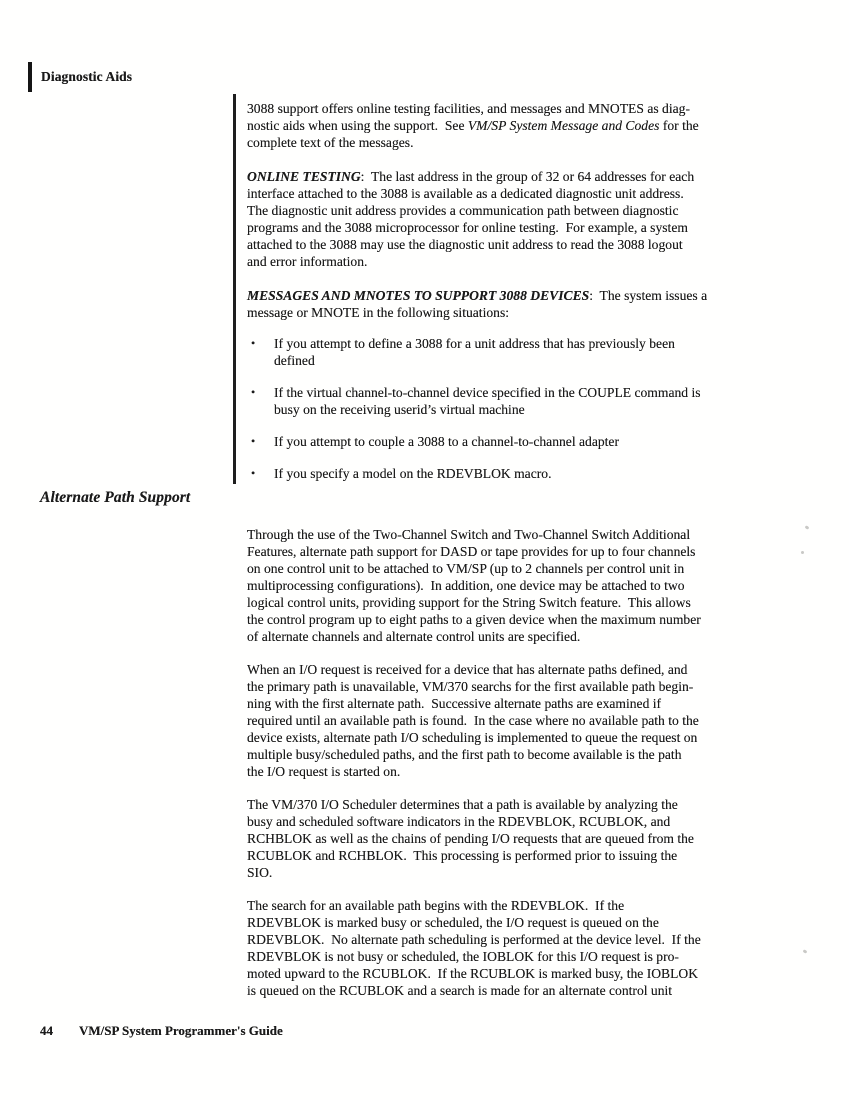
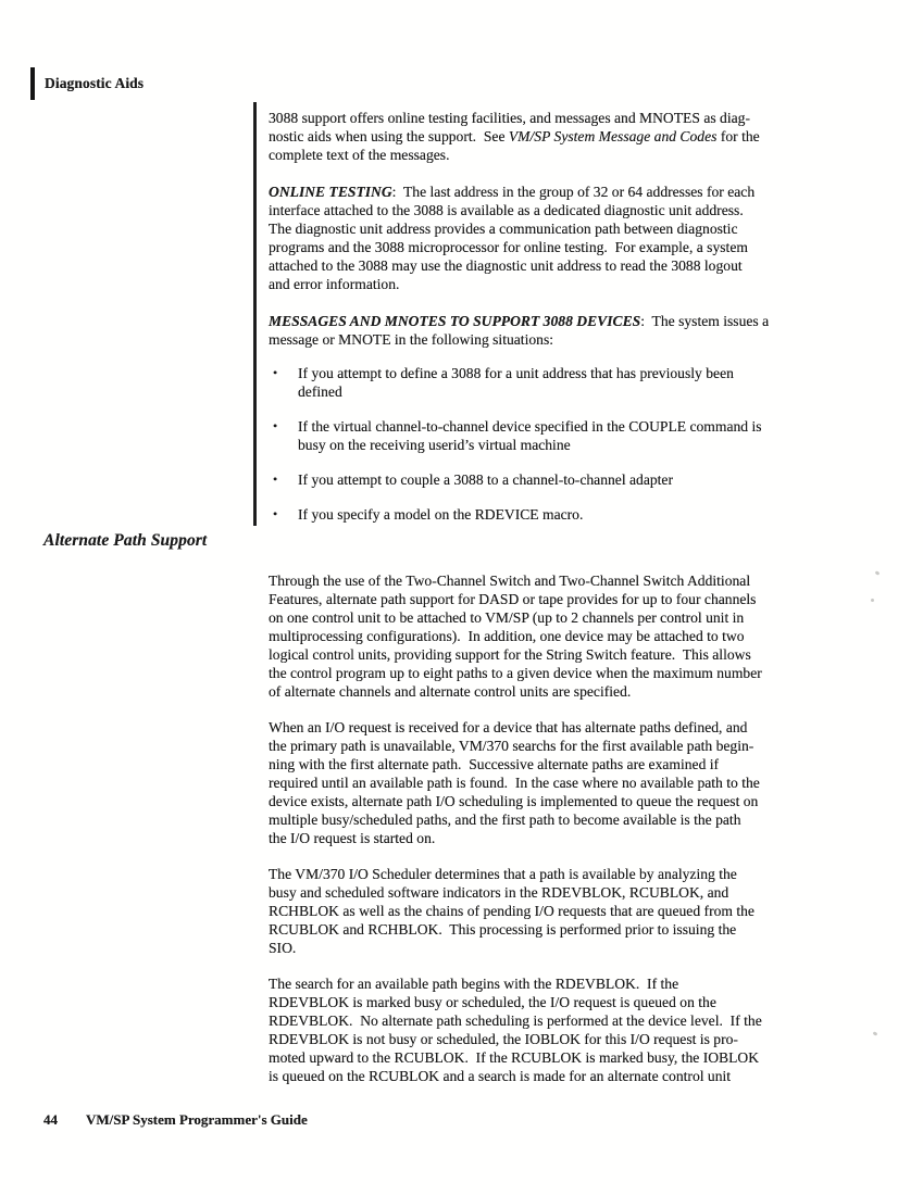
  Diagnostic Aids
  3088 support offers online testing facilities, and messages and MNOTES as diag-
  nostic aids when using the support. See VM/SP System Message and Codes for the
  complete text of the messages.
  ONLINE TESTING: The last address in the group of 32 or 64 addresses for each
  interface attached to the 3088 is available as a dedicated diagnostic unit address.
  The diagnostic unit address provides a communication path between diagnostic
  programs and the 3088 microprocessor for online testing. For example, a system
  attached to the 3088 may use the diagnostic unit address to read the 3088 logout
  and error information.
  MESSAGES AND MNOTES TO SUPPORT 3088 DEVICES: The system issues a
  message or MNOTE in the following situations:
  •
  If you attempt to define a 3088 for a unit address that has previously been
  defined
  •
  If the virtual channel-to-channel device specified in the COUPLE command is
  busy on the receiving userid’s virtual machine
  •
  If you attempt to couple a 3088 to a channel-to-channel adapter
  •
- If you specify a model on the RDEVBLOK macro.
+ If you specify a model on the RDEVICE macro.
  Alternate Path Support
  Through the use of the Two-Channel Switch and Two-Channel Switch Additional
  Features, alternate path support for DASD or tape provides for up to four channels
  on one control unit to be attached to VM/SP (up to 2 channels per control unit in
  multiprocessing configurations). In addition, one device may be attached to two
  logical control units, providing support for the String Switch feature. This allows
  the control program up to eight paths to a given device when the maximum number
  of alternate channels and alternate control units are specified.
  When an I/O request is received for a device that has alternate paths defined, and
  the primary path is unavailable, VM/370 searchs for the first available path begin-
  ning with the first alternate path. Successive alternate paths are examined if
  required until an available path is found. In the case where no available path to the
  device exists, alternate path I/O scheduling is implemented to queue the request on
  multiple busy/scheduled paths, and the first path to become available is the path
  the I/O request is started on.
  The VM/370 I/O Scheduler determines that a path is available by analyzing the
  busy and scheduled software indicators in the RDEVBLOK, RCUBLOK, and
  RCHBLOK as well as the chains of pending I/O requests that are queued from the
  RCUBLOK and RCHBLOK. This processing is performed prior to issuing the
  SIO.
  The search for an available path begins with the RDEVBLOK. If the
  RDEVBLOK is marked busy or scheduled, the I/O request is queued on the
  RDEVBLOK. No alternate path scheduling is performed at the device level. If the
  RDEVBLOK is not busy or scheduled, the IOBLOK for this I/O request is pro-
  moted upward to the RCUBLOK. If the RCUBLOK is marked busy, the IOBLOK
  is queued on the RCUBLOK and a search is made for an alternate control unit
  44
  VM/SP System Programmer's Guide
